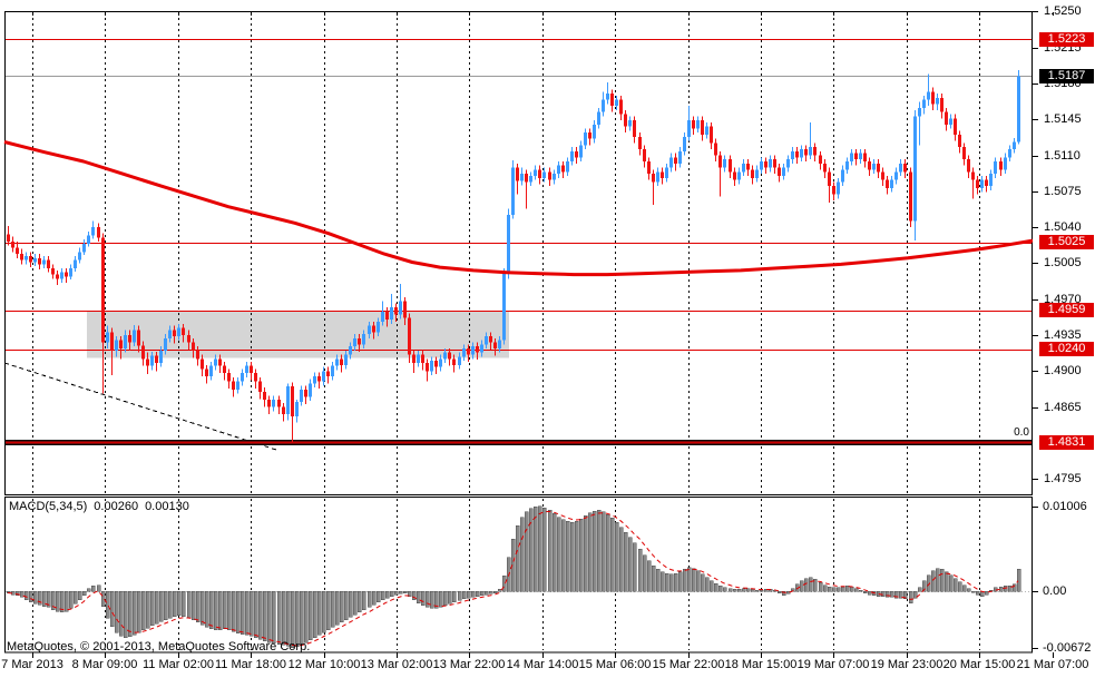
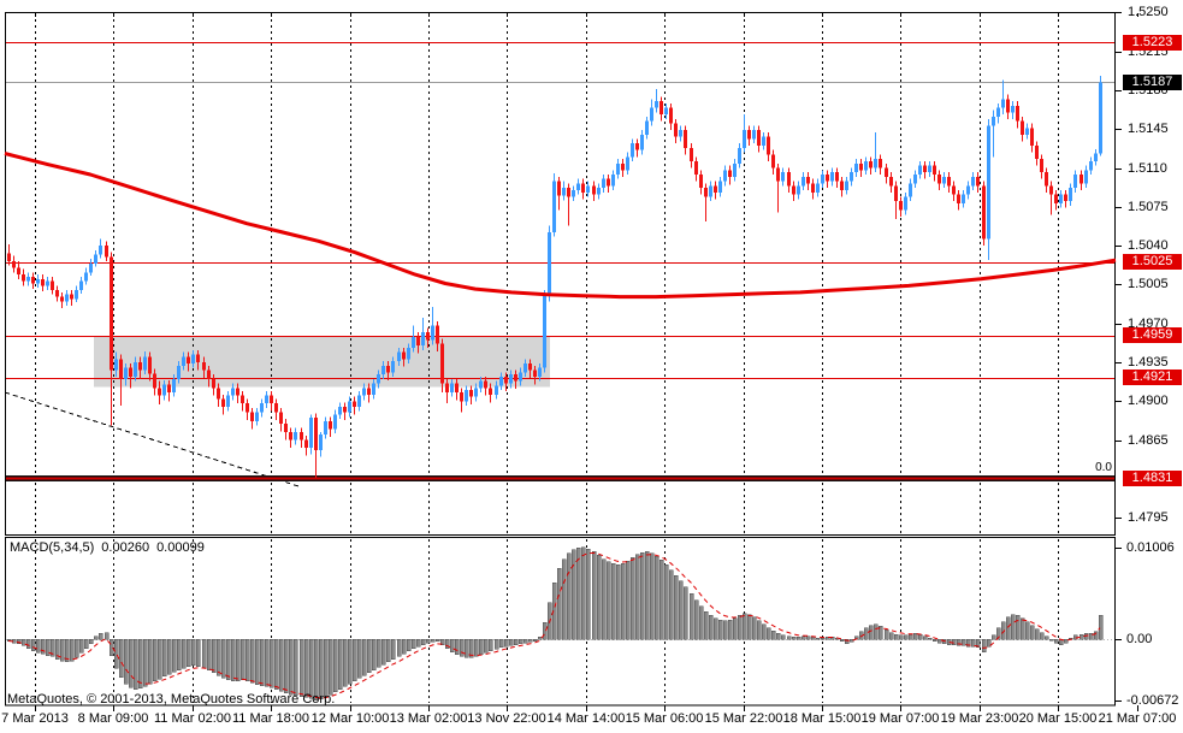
- MACD(5,34,5) 0.00260 0.00130
+ MACD(5,34,5) 0.00260 0.00099
  1.5250
  1.5215
  1.5145
  1.5110
  1.5075
  1.5040
  1.5005
  1.4970
  1.4935
  1.4900
  1.4865
  1.4795
  1.5223
  1.5187
  1.5025
  1.4959
- 1.0240
+ 1.4921
  1.4831
  0.01006
  0.00
  -0.00672
  7 Mar 2013
  8 Mar 09:00
  11 Mar 02:00
  11 Mar 18:00
  12 Mar 10:00
  13 Mar 02:00
- 13 Mar 22:00
+ 13 Nov 22:00
  14 Mar 14:00
  15 Mar 06:00
  15 Mar 22:00
  18 Mar 15:00
  19 Mar 07:00
  19 Mar 23:00
  20 Mar 15:00
  21 Mar 07:00
  0.0
  MetaQuotes, © 2001-2013, MetaQuotes Software Corp.
